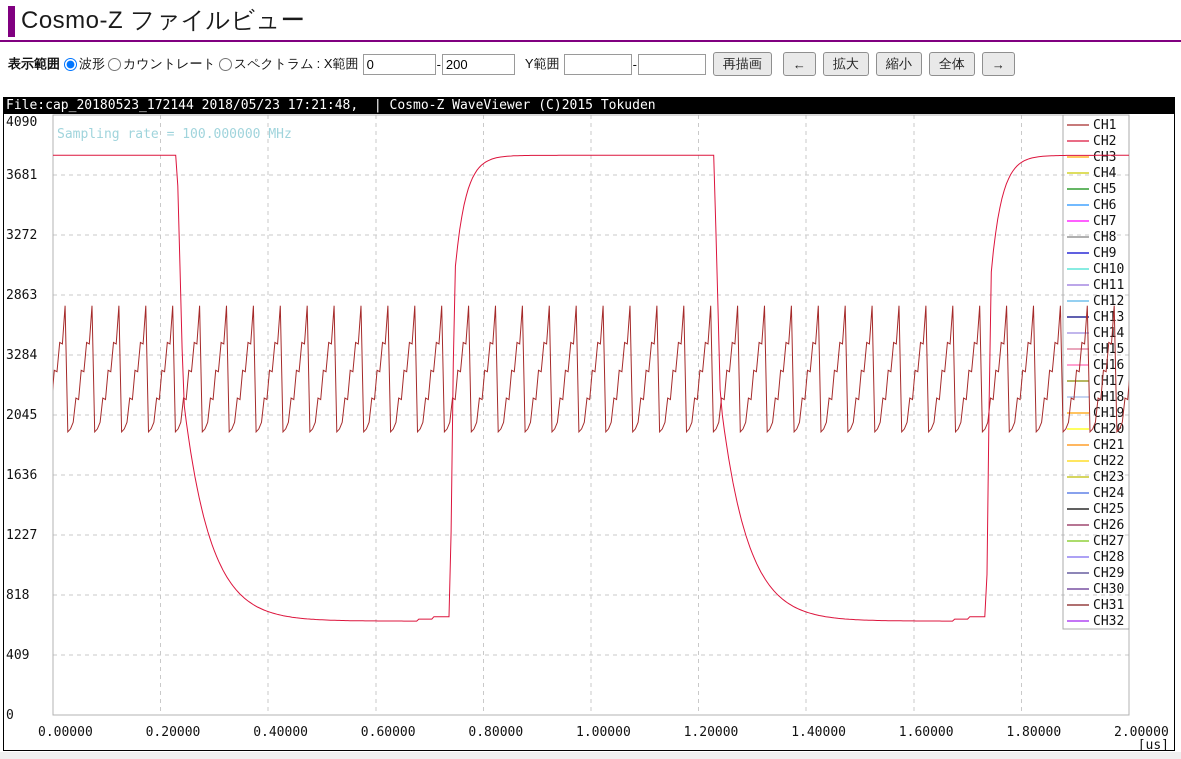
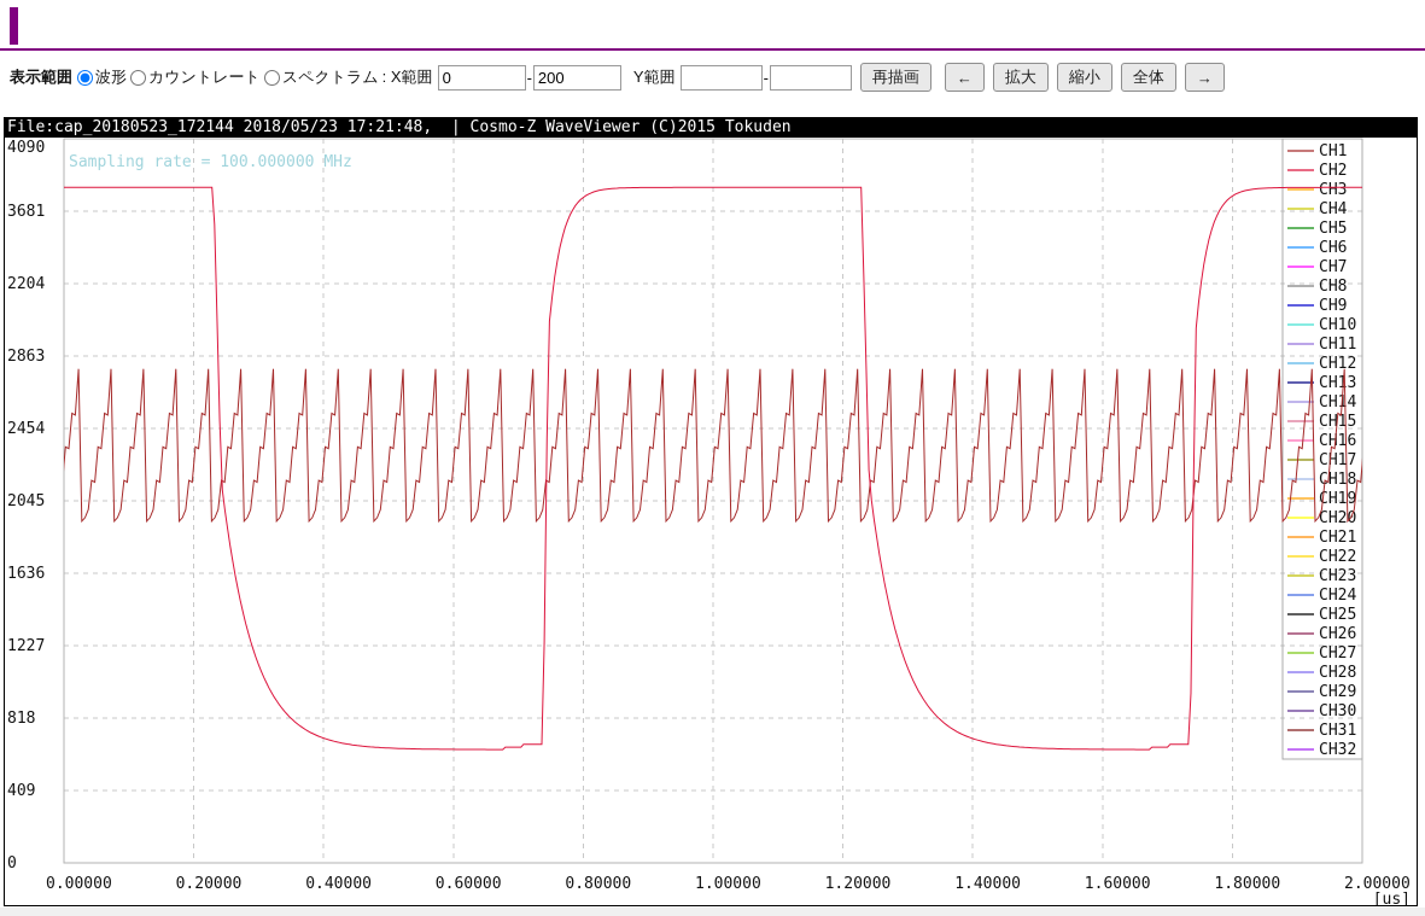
- Cosmo-Z ファイルビュー
  表示範囲
  波形
  カウントレート
  スペクトラム
  : X範囲
  0
  -
  200
  Y範囲
  -
  再描画
  ←
  拡大
  縮小
  全体
  →
  File:cap_20180523_172144 2018/05/23 17:21:48, | Cosmo-Z WaveViewer (C)2015 Tokuden
  0
  409
  818
  1227
  1636
  2045
- 3284
+ 2454
  2863
- 3272
+ 2204
  3681
  4090
  0.00000
  0.20000
  0.40000
  0.60000
  0.80000
  1.00000
  1.20000
  1.40000
  1.60000
  1.80000
  2.00000
  [us]
  Sampling rate = 100.000000 MHz
  CH1
  CH2
  CH3
  CH4
  CH5
  CH6
  CH7
  CH8
  CH9
  CH10
  CH11
  CH12
  CH13
  CH4
  CH15
  CH16
  CH17
  CH18
  CH19
  CH20
  CH21
  CH22
  CH23
  CH24
  CH25
  CH26
  CH27
  CH28
  CH29
  CH30
  CH31
  CH32
